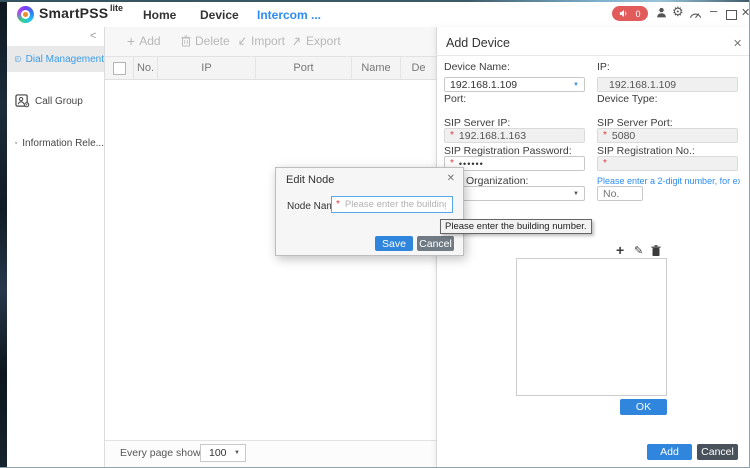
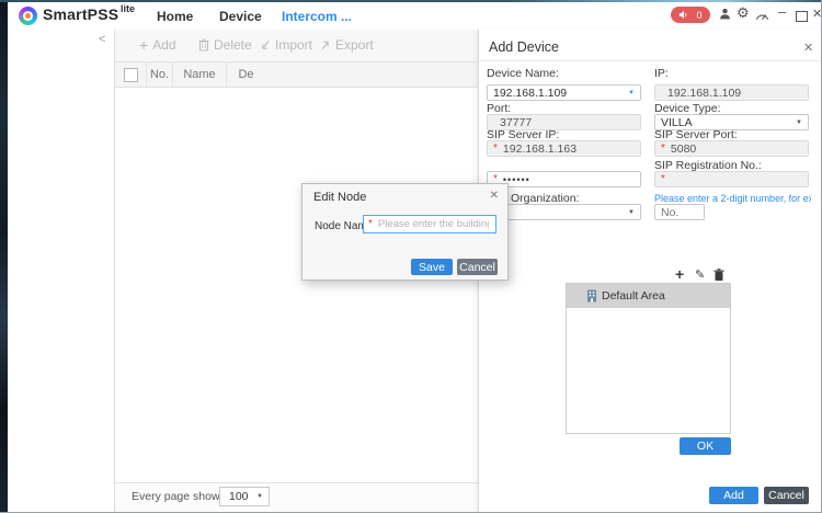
  SmartPSS
  lite
  Home
  Device
  Intercom ...
  0
  ⚙
  –
  ✕
  <
- Dial Management
- Call Group
- Information Rele...
  +
  Add
  Delete
  Import
  Export
  No.
- IP
- Port
  Name
  De
  Every page show
  100
  Add Device
  ✕
  Device Name:
  IP:
  192.168.1.109
  192.168.1.109
  Port:
  Device Type:
+ 37777
+ VILLA
  SIP Server IP:
  SIP Server Port:
  *
  192.168.1.163
  *
  5080
- SIP Registration Password:
  SIP Registration No.:
  *
  ••••••
  *
  Organization:
  Please enter a 2-digit number, for ex
  No.
  +
  ✎
+ Default Area
  OK
  Add
  Cancel
  Edit Node
  ✕
  Node Na
  *
  Please enter the buildin
  Save
  Cancel
- Please enter the building number.
